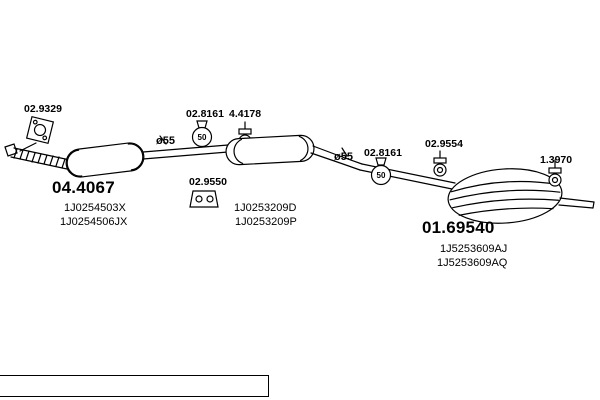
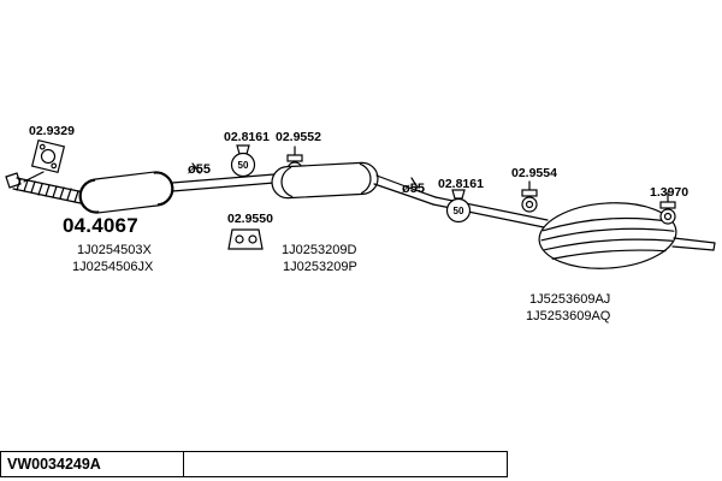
  50
  50
  02.9329
  02.8161
- 4.4178
+ 02.9552
  ø55
  02.9550
  04.4067
  1J0254503X
  1J0254506JX
  1J0253209D
  1J0253209P
  ø55
  02.8161
  02.9554
  1.3970
- 01.69540
  1J5253609AJ
  1J5253609AQ
+ VW0034249A
